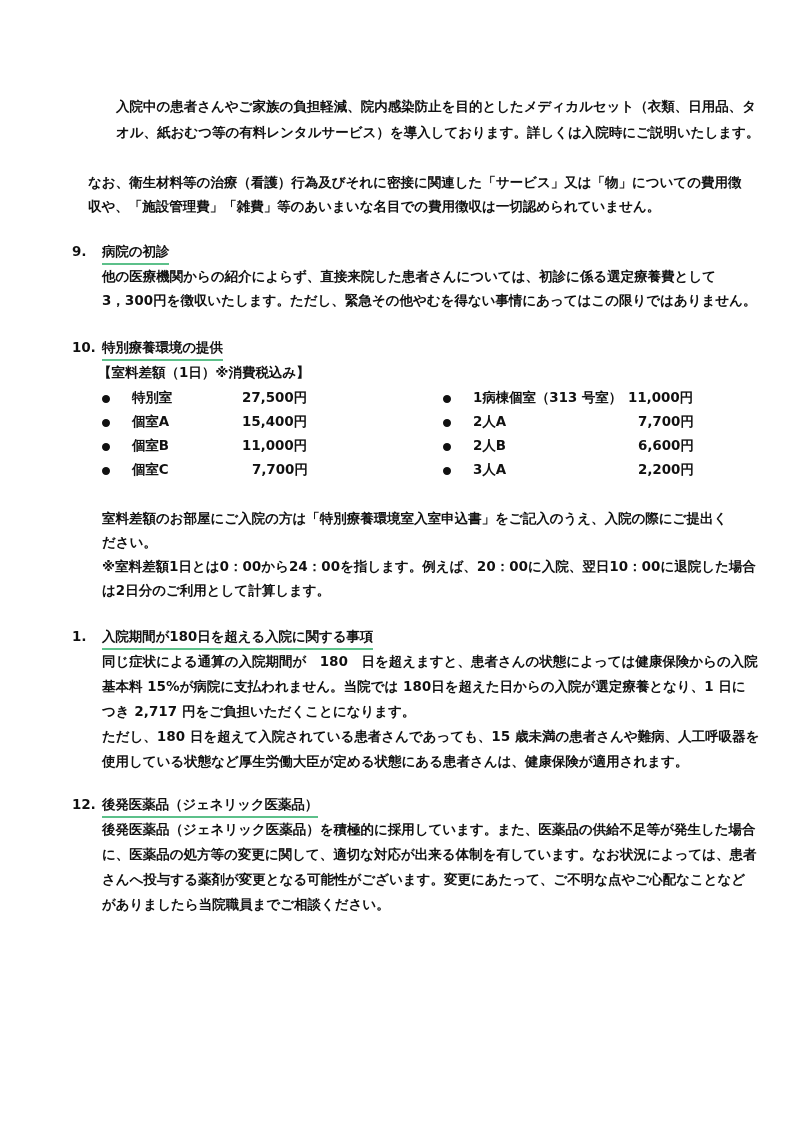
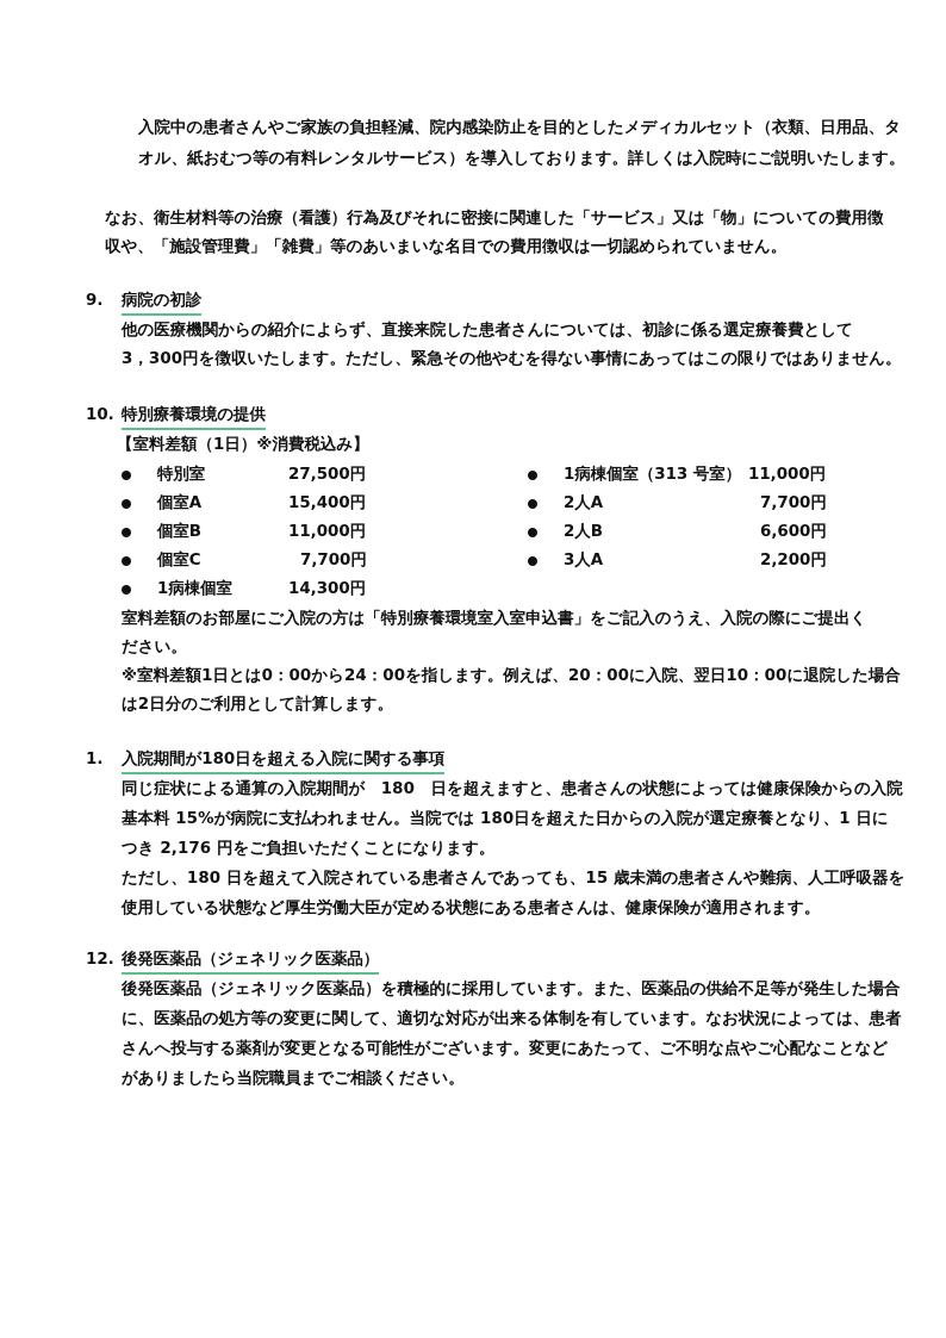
  入院中の患者さんやご家族の負担軽減、院内感染防止を目的としたメディカルセット（衣類、日用品、タ
  オル、紙おむつ等の有料レンタルサービス）を導入しております。詳しくは入院時にご説明いたします。
  なお、衛生材料等の治療（看護）行為及びそれに密接に関連した「サービス」又は「物」についての費用徴
  収や、「施設管理費」「雑費」等のあいまいな名目での費用徴収は一切認められていません。
  9. 病院の初診
  他の医療機関からの紹介によらず、直接来院した患者さんについては、初診に係る選定療養費として
  3，300円を徴収いたします。ただし、緊急その他やむを得ない事情にあってはこの限りではありません。
  10. 特別療養環境の提供
  【室料差額（1日）※消費税込み】
  特別室
  27,500円
  個室A
  15,400円
  個室B
  11,000円
  個室C
  7,700円
+ 1病棟個室
+ 14,300円
  1病棟個室（313 号室）
  11,000円
  2人A
  7,700円
  2人B
  6,600円
  3人A
  2,200円
  室料差額のお部屋にご入院の方は「特別療養環境室入室申込書」をご記入のうえ、入院の際にご提出く
  ださい。
  ※室料差額1日とは0：00から24：00を指します。例えば、20：00に入院、翌日10：00に退院した場合
  は2日分のご利用として計算します。
  1. 入院期間が180日を超える入院に関する事項
  同じ症状による通算の入院期間が 180 日を超えますと、患者さんの状態によっては健康保険からの入院
  基本料 15%が病院に支払われません。当院では 180日を超えた日からの入院が選定療養となり、1 日に
- つき 2,717 円をご負担いただくことになります。
+ つき 2,176 円をご負担いただくことになります。
  ただし、180 日を超えて入院されている患者さんであっても、15 歳未満の患者さんや難病、人工呼吸器を
  使用している状態など厚生労働大臣が定める状態にある患者さんは、健康保険が適用されます。
  12. 後発医薬品（ジェネリック医薬品）
  後発医薬品（ジェネリック医薬品）を積極的に採用しています。また、医薬品の供給不足等が発生した場合
  に、医薬品の処方等の変更に関して、適切な対応が出来る体制を有しています。なお状況によっては、患者
  さんへ投与する薬剤が変更となる可能性がございます。変更にあたって、ご不明な点やご心配なことなど
  がありましたら当院職員までご相談ください。
